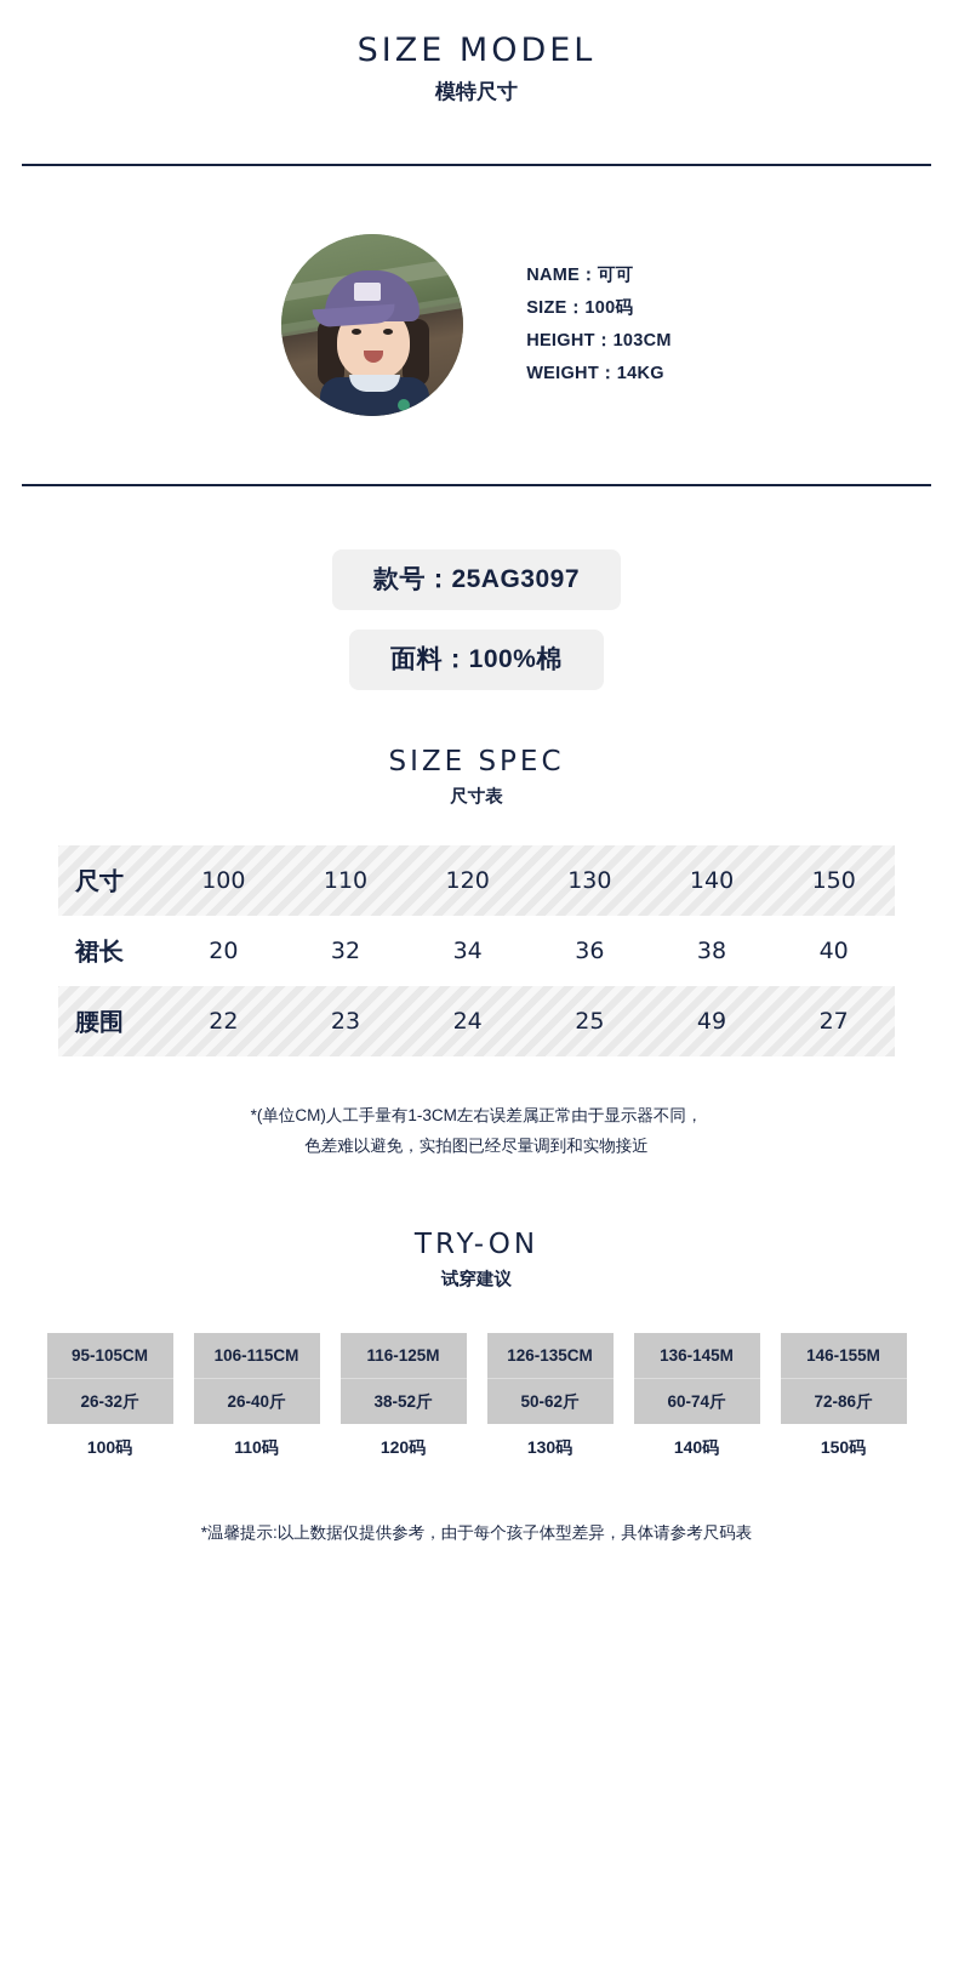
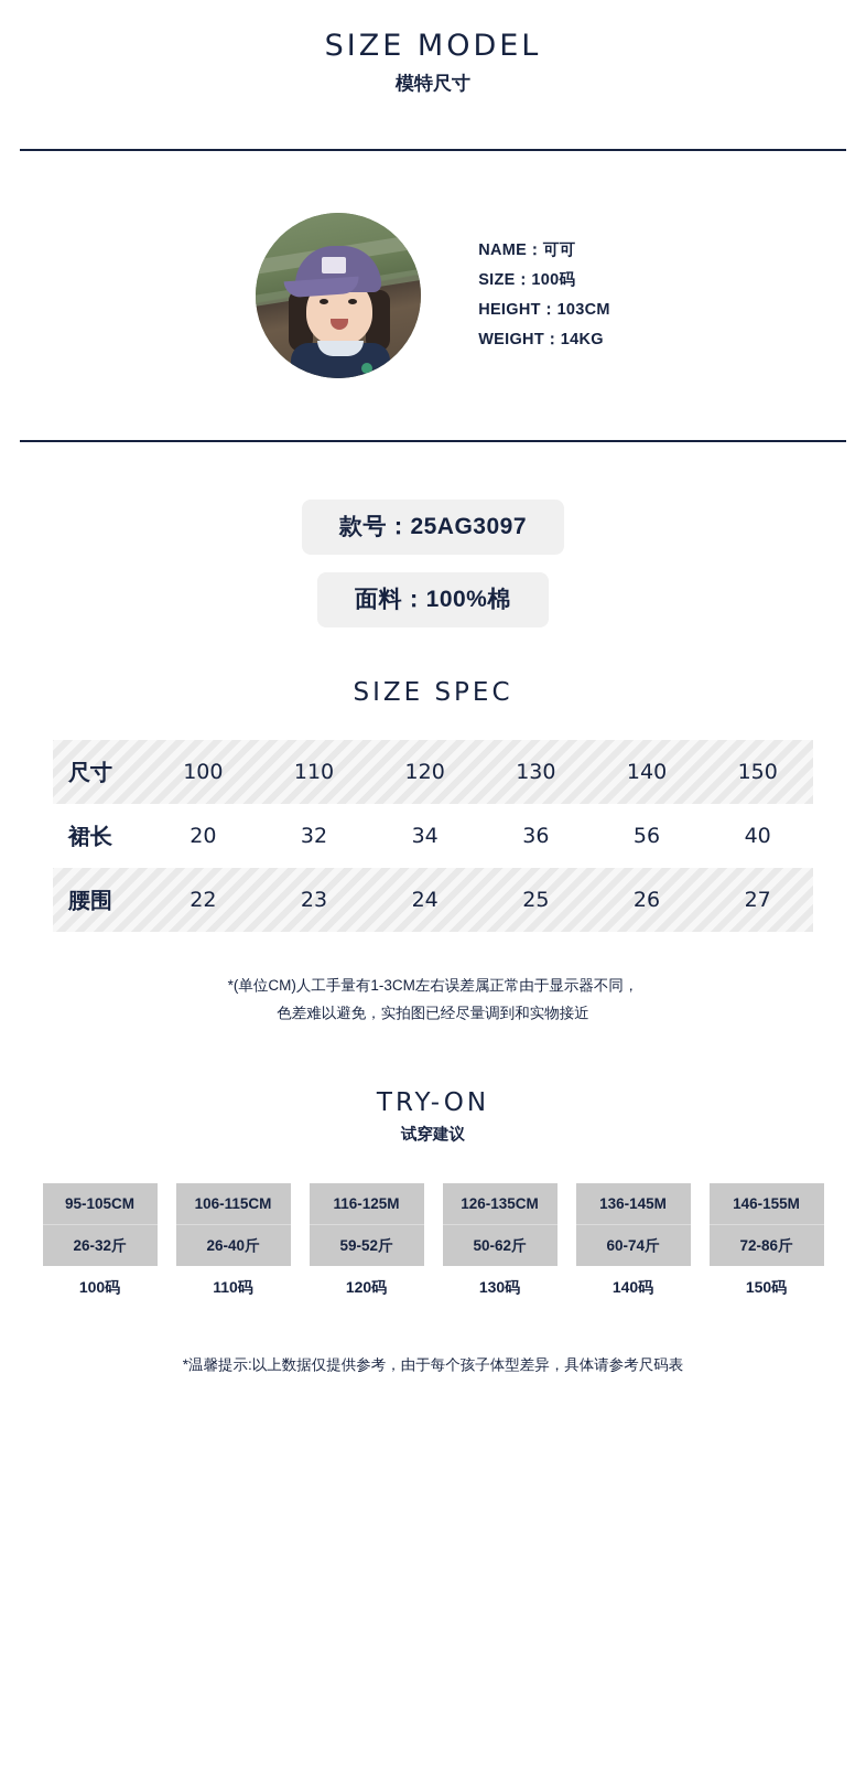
  SIZE MODEL
  模特尺寸
  NAME：可可
  SIZE：100码
  HEIGHT：103CM
  WEIGHT：14KG
  款号：25AG3097
  面料：100%棉
  SIZE SPEC
- 尺寸表
  尺寸
  100
  110
  120
  130
  140
  150
  裙长
  20
  32
  34
  36
- 38
+ 56
  40
  腰围
  22
  23
  24
  25
- 49
+ 26
  27
  *(单位CM)人工手量有1-3CM左右误差属正常由于显示器不同，
  色差难以避免，实拍图已经尽量调到和实物接近
  TRY-ON
  试穿建议
  95-105CM
  26-32斤
  100码
  106-115CM
  26-40斤
  110码
  116-125M
- 38-52斤
+ 59-52斤
  120码
  126-135CM
  50-62斤
  130码
  136-145M
  60-74斤
  140码
  146-155M
  72-86斤
  150码
  *温馨提示:以上数据仅提供参考，由于每个孩子体型差异，具体请参考尺码表
